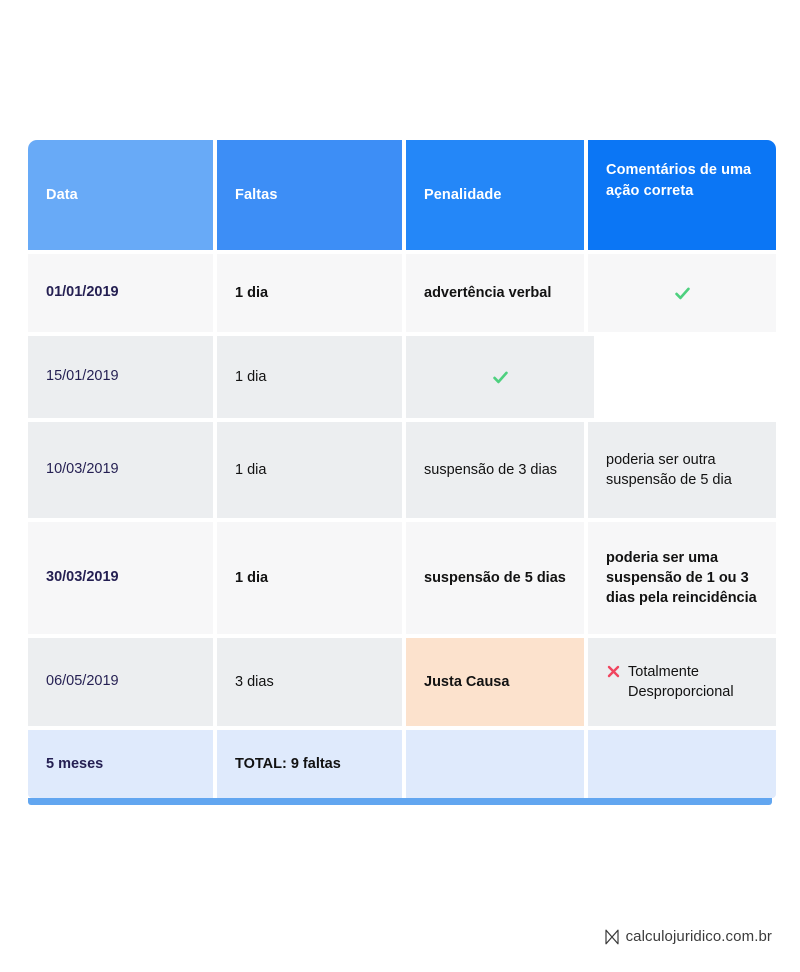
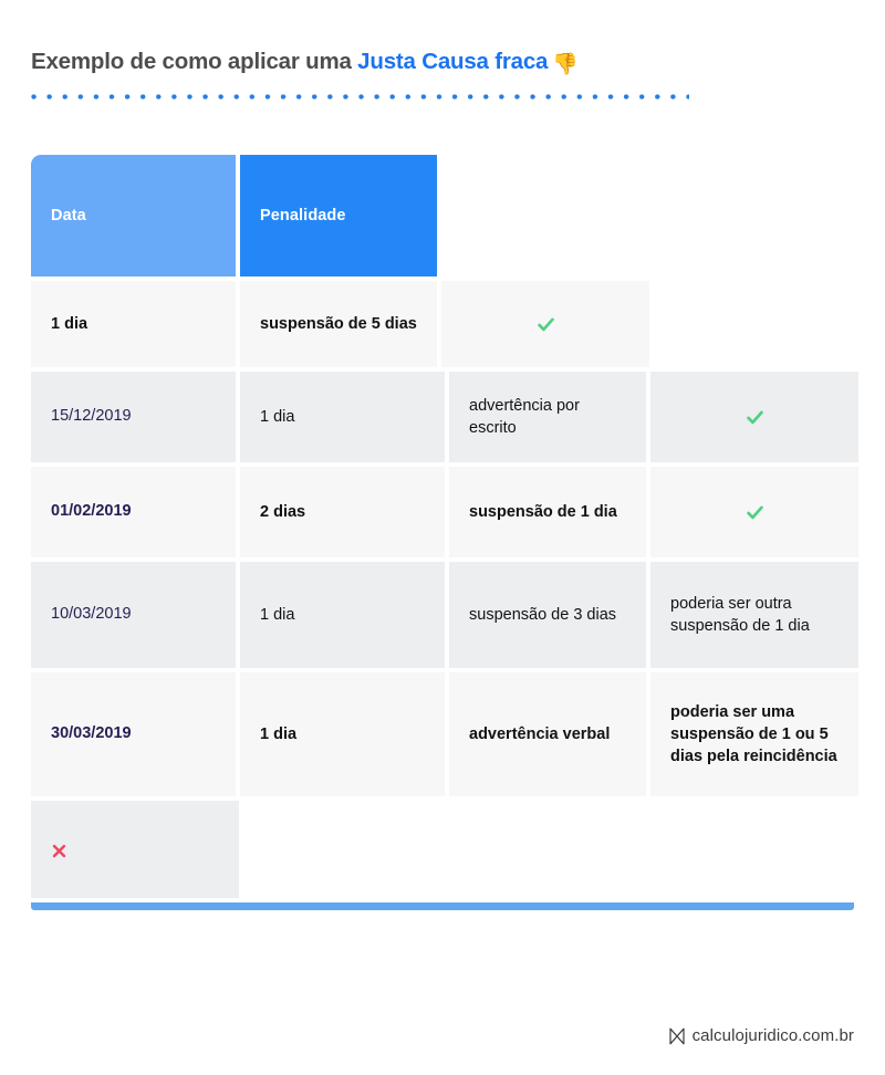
+ Exemplo de como aplicar uma Justa Causa fraca 👎
  Data
- Faltas
  Penalidade
- Comentários de uma ação correta
- 01/01/2019
  1 dia
- advertência verbal
+ suspensão de 5 dias
- 15/01/2019
+ 15/12/2019
  1 dia
+ advertência por escrito
+ 01/02/2019
+ 2 dias
+ suspensão de 1 dia
  10/03/2019
  1 dia
  suspensão de 3 dias
- poderia ser outra suspensão de 5 dia
+ poderia ser outra suspensão de 1 dia
  30/03/2019
  1 dia
- suspensão de 5 dias
+ advertência verbal
- poderia ser uma suspensão de 1 ou 3 dias pela reincidência
+ poderia ser uma suspensão de 1 ou 5 dias pela reincidência
- 06/05/2019
- 3 dias
- Justa Causa
- Totalmente Desproporcional
- 5 meses
- TOTAL: 9 faltas
  calculojuridico.com.br
